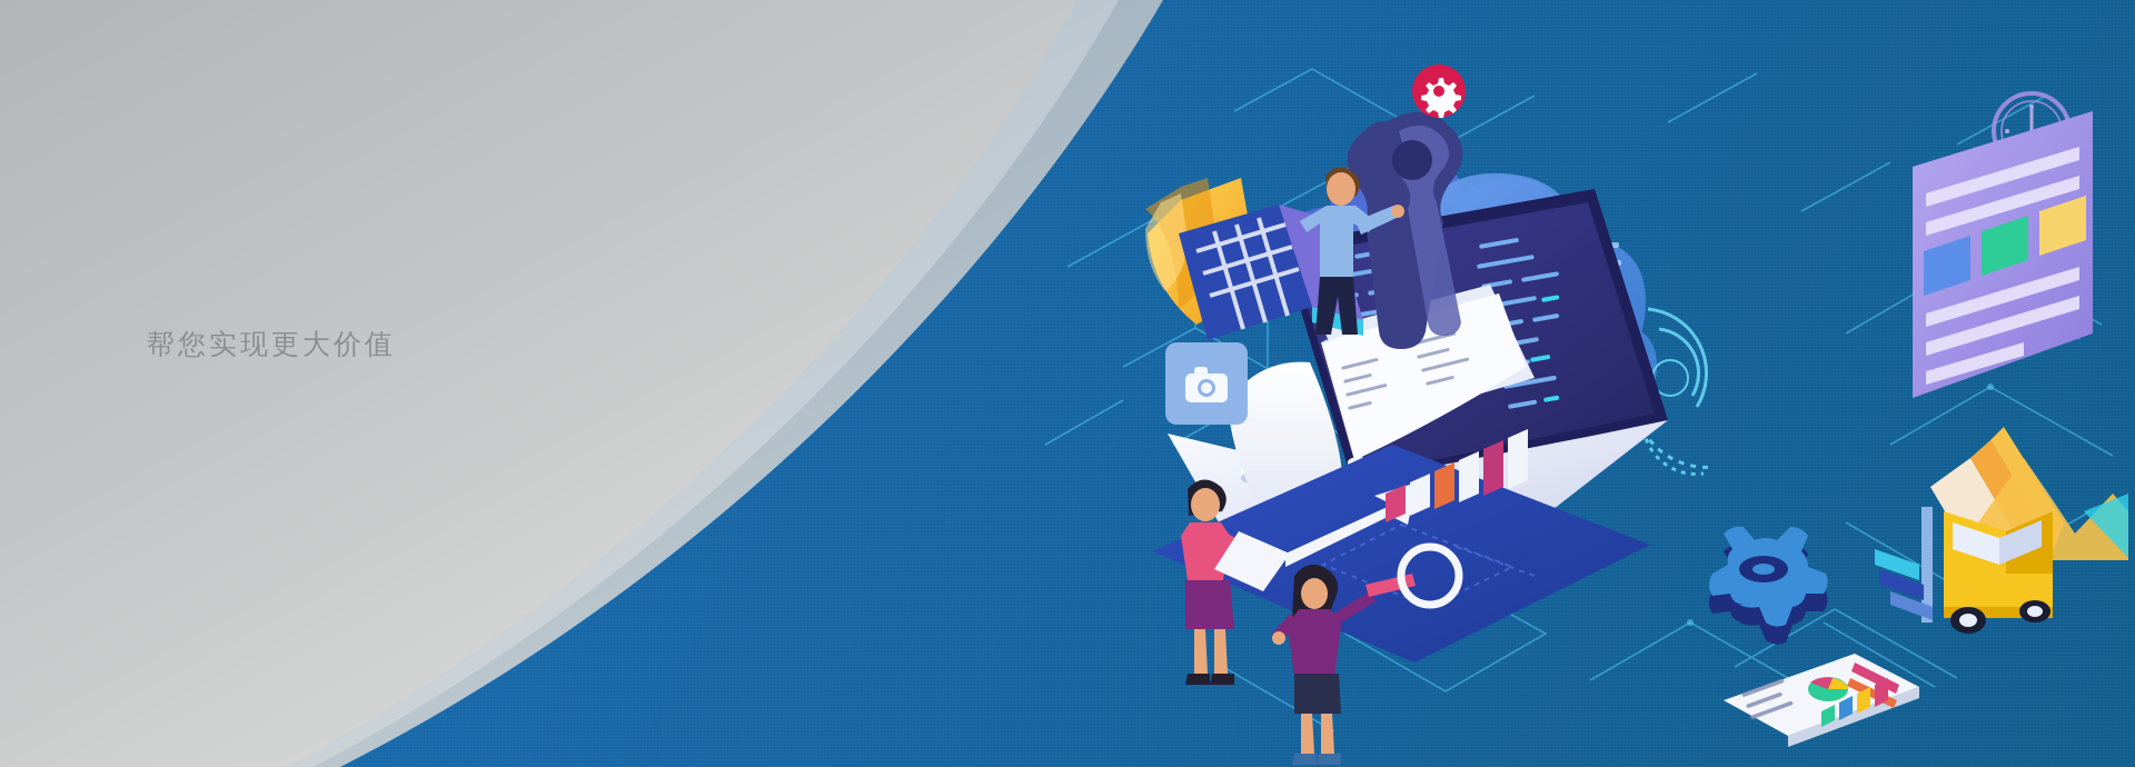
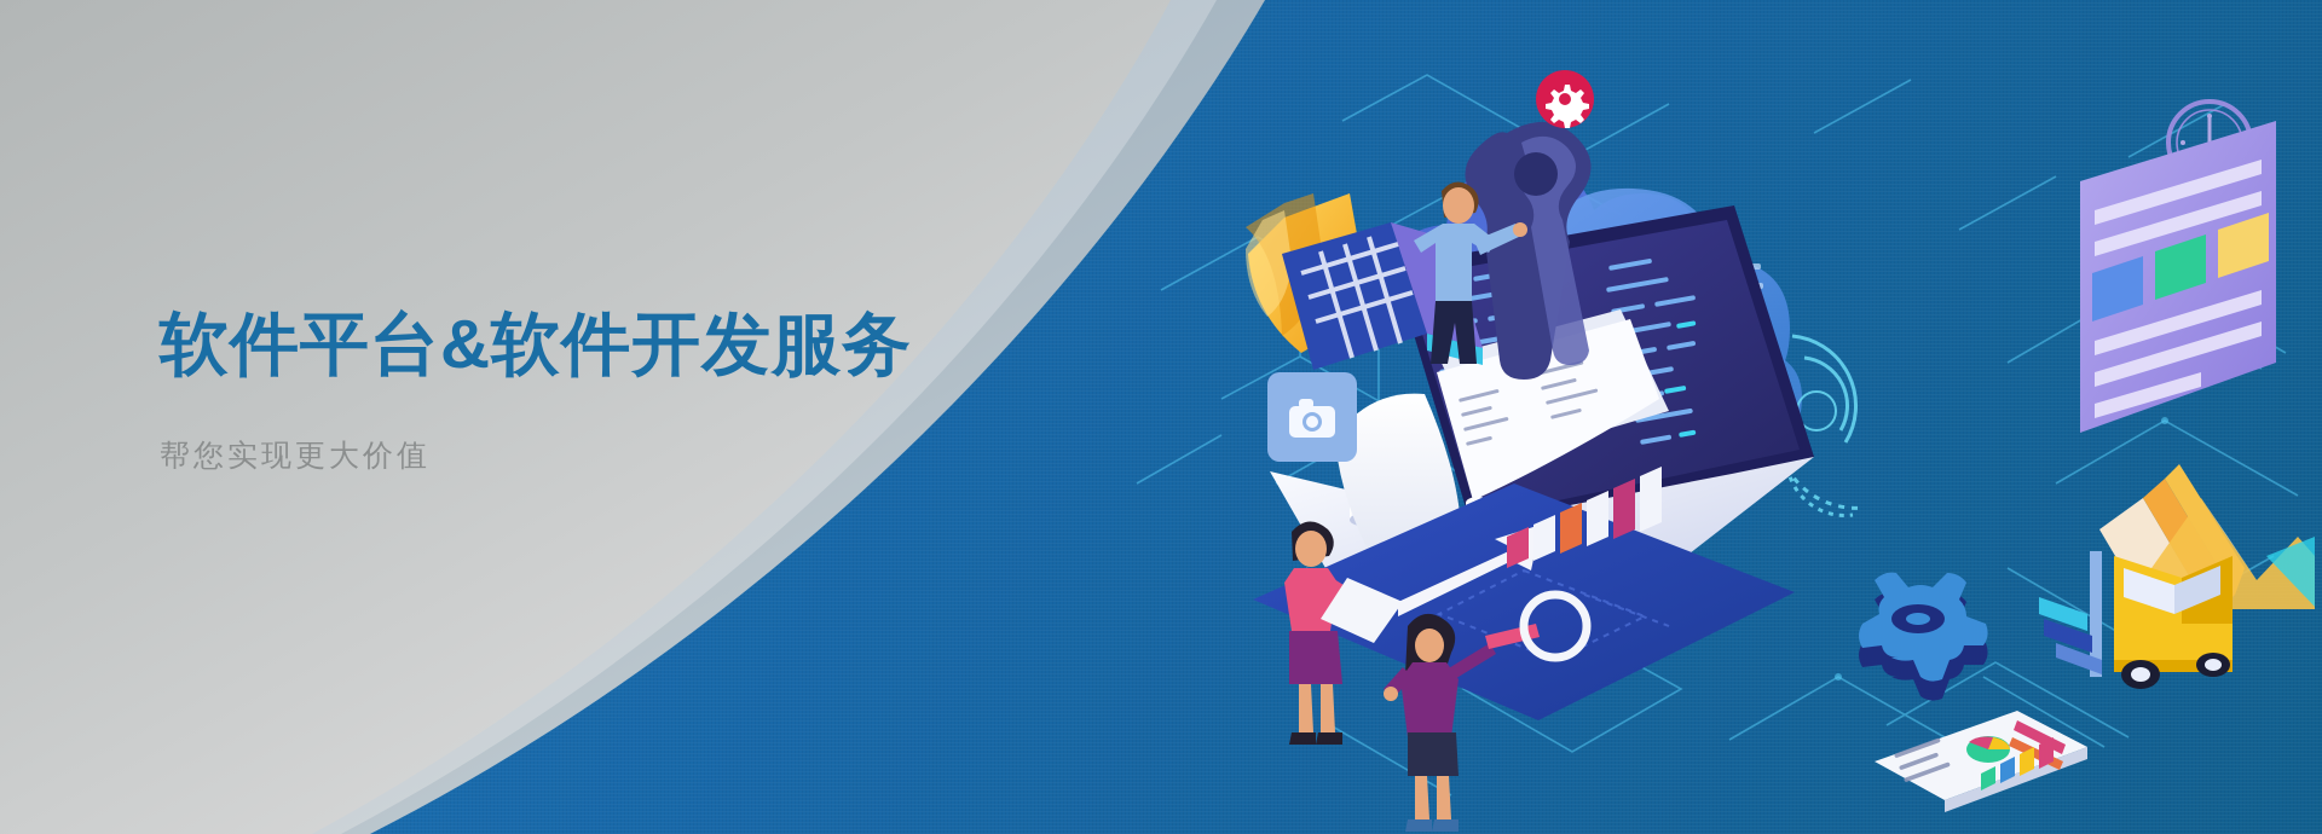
+ 软件平台&软件开发服务
  帮您实现更大价值
